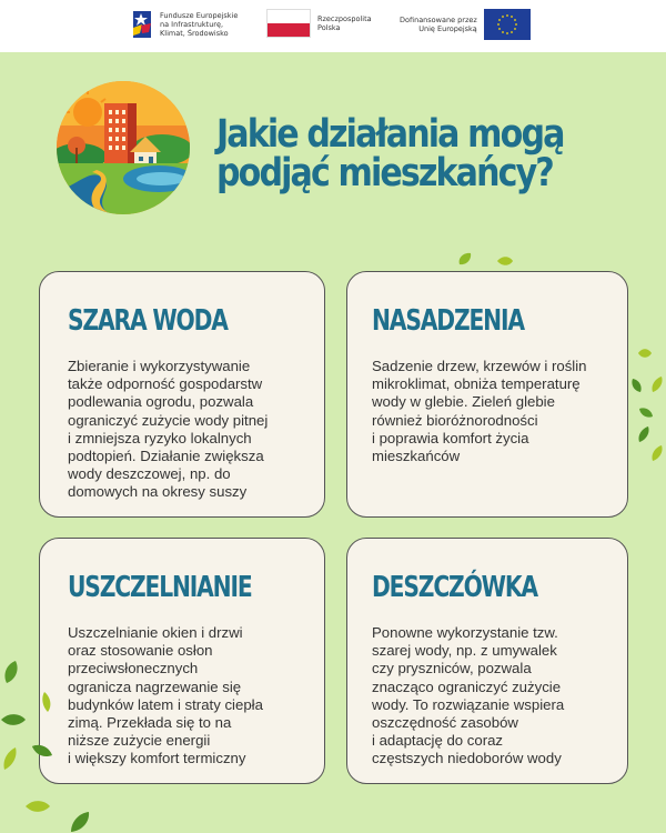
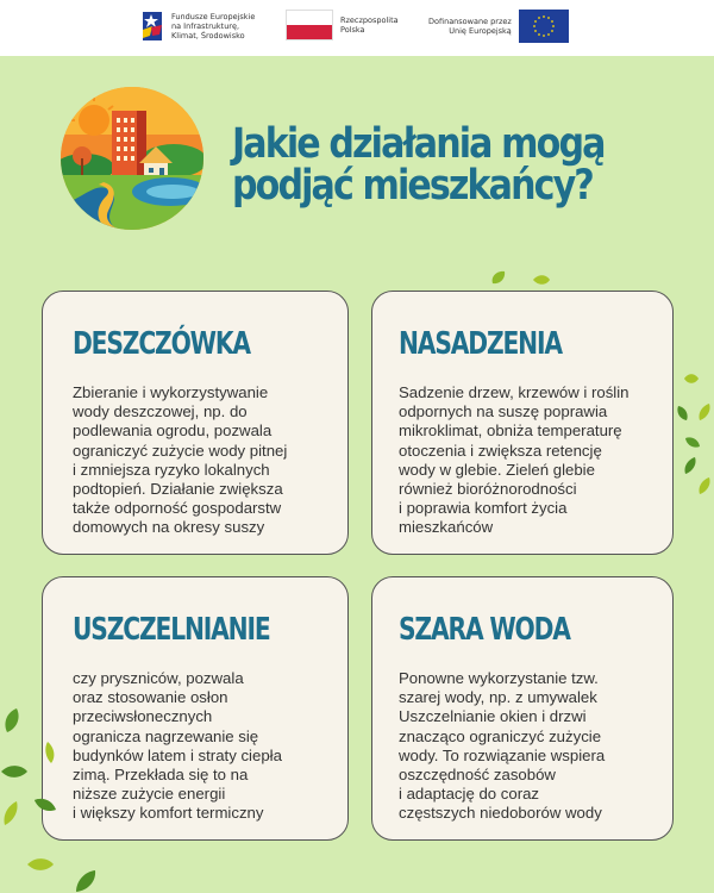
  Fundusze Europejskie
  na Infrastrukturę,
  Klimat, Środowisko
  Rzeczpospolita
  Polska
  Dofinansowane przez
  Unię Europejską
  Jakie działania mogą
  podjąć mieszkańcy?
- SZARA WODA
+ DESZCZÓWKA
  Zbieranie i wykorzystywanie
- także odporność gospodarstw
+ wody deszczowej, np. do
  podlewania ogrodu, pozwala
  ograniczyć zużycie wody pitnej
  i zmniejsza ryzyko lokalnych
  podtopień. Działanie zwiększa
- wody deszczowej, np. do
+ także odporność gospodarstw
  domowych na okresy suszy
  NASADZENIA
  Sadzenie drzew, krzewów i roślin
+ odpornych na suszę poprawia
  mikroklimat, obniża temperaturę
+ otoczenia i zwiększa retencję
  wody w glebie. Zieleń glebie
  również bioróżnorodności
  i poprawia komfort życia
  mieszkańców
  USZCZELNIANIE
- Uszczelnianie okien i drzwi
+ czy pryszniców, pozwala
  oraz stosowanie osłon
  przeciwsłonecznych
  ogranicza nagrzewanie się
  budynków latem i straty ciepła
  zimą. Przekłada się to na
  niższe zużycie energii
  i większy komfort termiczny
- DESZCZÓWKA
+ SZARA WODA
  Ponowne wykorzystanie tzw.
  szarej wody, np. z umywalek
- czy pryszniców, pozwala
+ Uszczelnianie okien i drzwi
  znacząco ograniczyć zużycie
  wody. To rozwiązanie wspiera
  oszczędność zasobów
  i adaptację do coraz
  częstszych niedoborów wody
